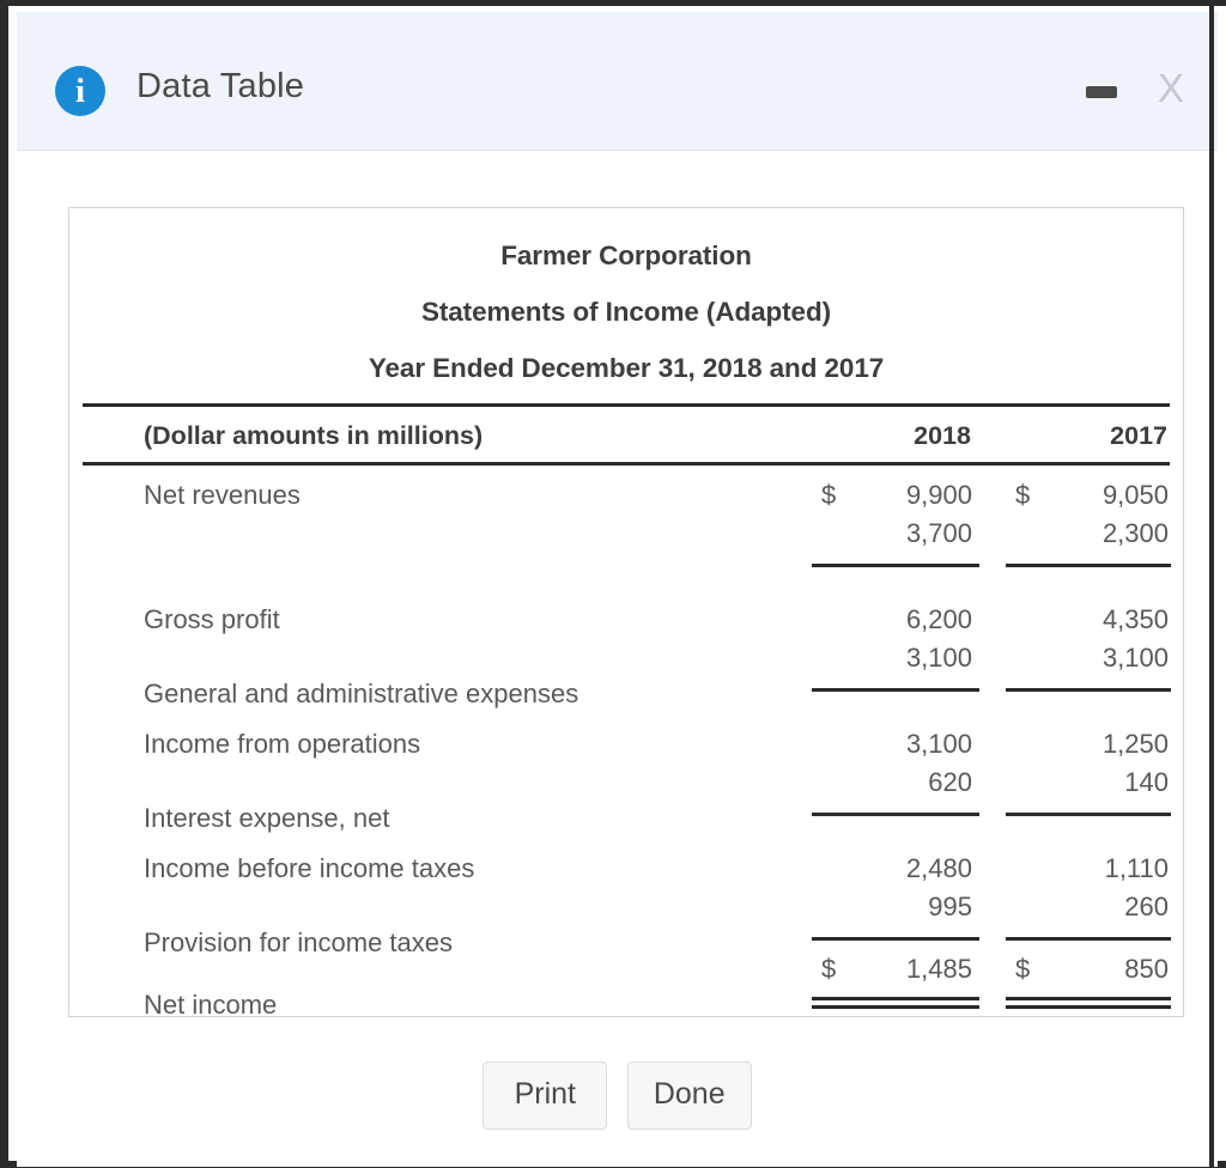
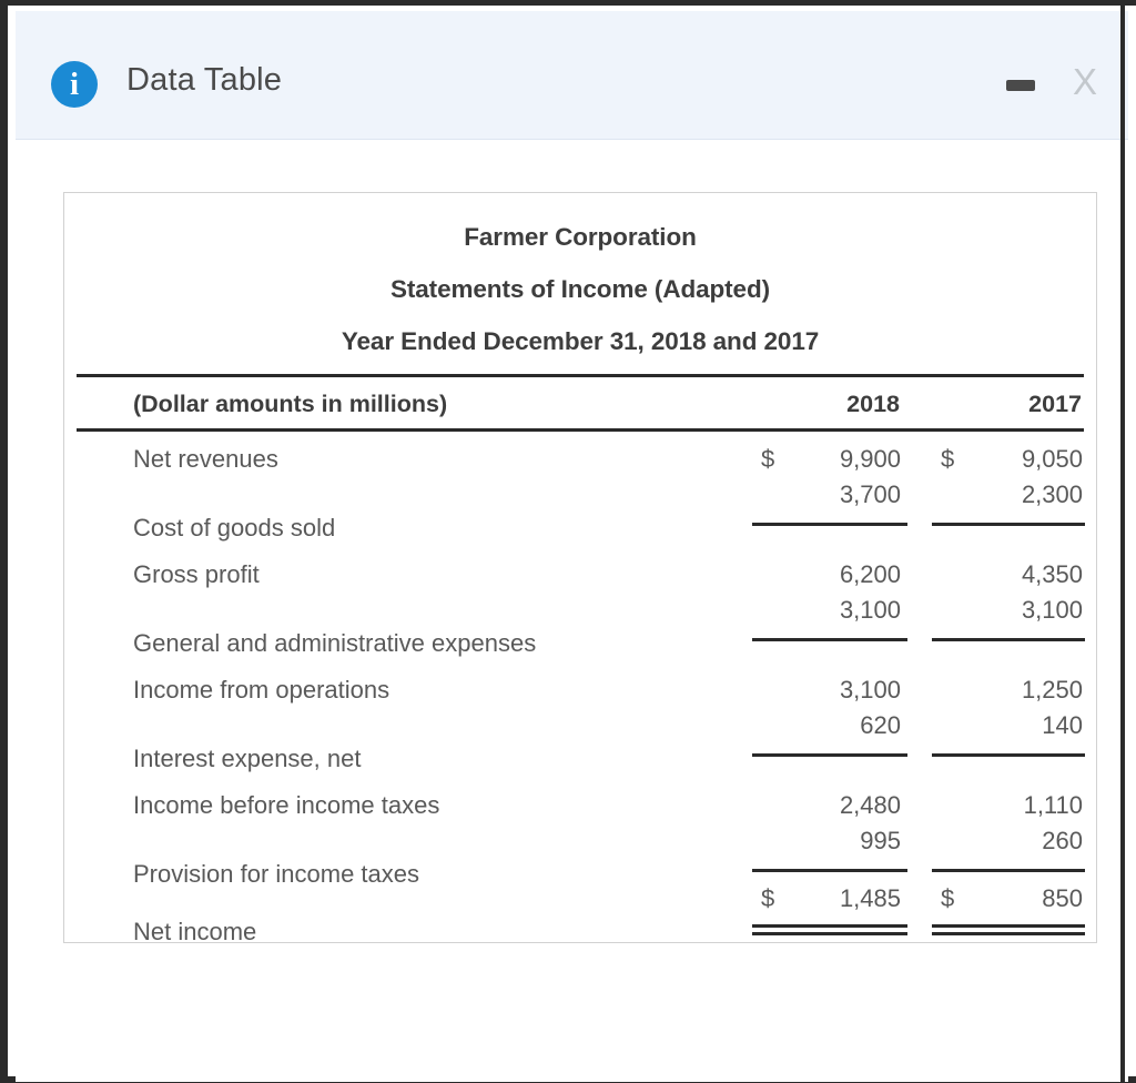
  i
  Data Table
  X
  Farmer Corporation
  Statements of Income (Adapted)
  Year Ended December 31, 2018 and 2017
  (Dollar amounts in millions)
  2018
  2017
  Net revenues
  $
  9,900
  $
  9,050
+ Cost of goods sold
  3,700
  2,300
  Gross profit
  6,200
  4,350
  General and administrative expenses
  3,100
  3,100
  Income from operations
  3,100
  1,250
  Interest expense, net
  620
  140
  Income before income taxes
  2,480
  1,110
  Provision for income taxes
  995
  260
  Net income
  $
  1,485
  $
  850
- Print Done
